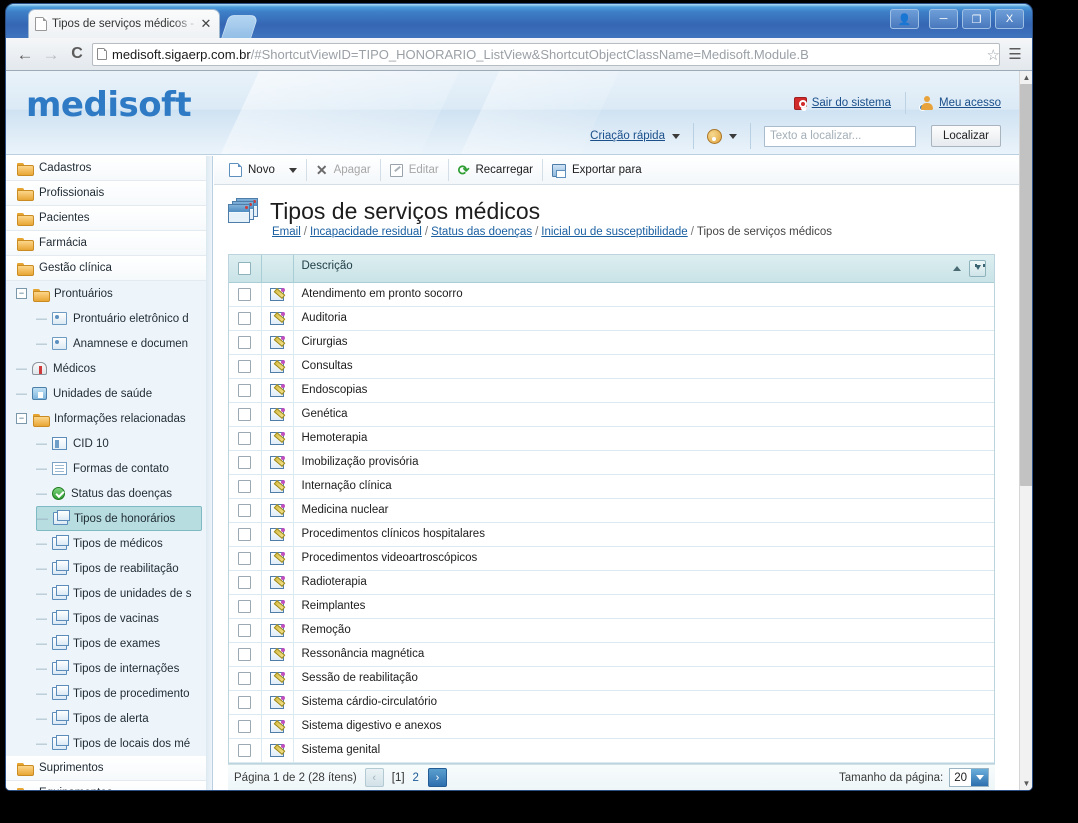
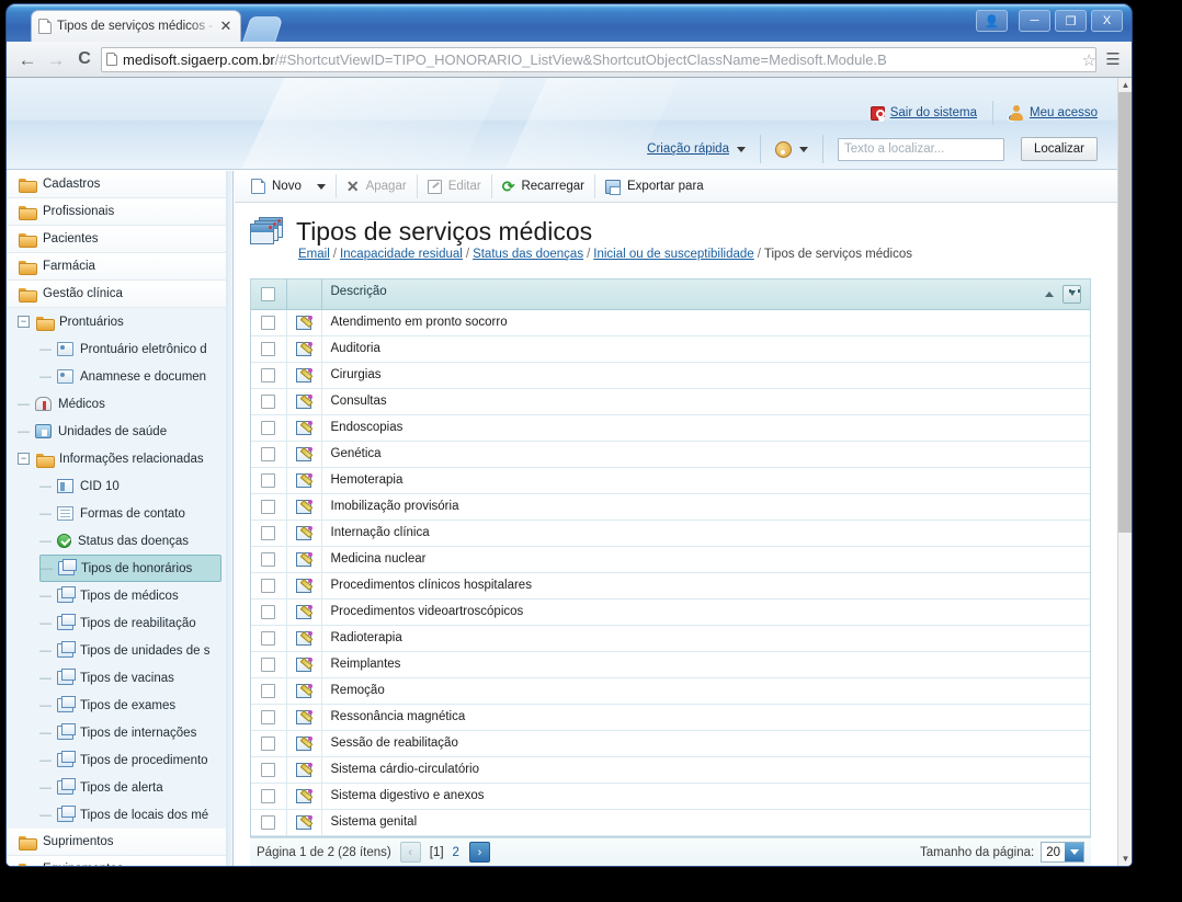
  Tipos de serviços médicos -
  ✕
  👤
  ─
  ❐
  X
  ←
  →
  C
  medisoft.sigaerp.com.br
  /#ShortcutViewID=TIPO_HONORARIO_ListView&ShortcutObjectClassName=Medisoft.Module.B
  ☰
  ☆
- medisoft
  Sair do sistema
  Meu acesso
  Criação rápida
  Texto a localizar...
  Localizar
  Cadastros
  Profissionais
  Pacientes
  Farmácia
  Gestão clínica
  −
  Prontuários
  —
  Prontuário eletrônico d
  —
  Anamnese e documen
  —
  Médicos
  —
  Unidades de saúde
  −
  Informações relacionadas
  —
  CID 10
  —
  Formas de contato
  —
  Status das doenças
  —
  Tipos de honorários
  —
  Tipos de médicos
  —
  Tipos de reabilitação
  —
  Tipos de unidades de s
  —
  Tipos de vacinas
  —
  Tipos de exames
  —
  Tipos de internações
  —
  Tipos de procedimento
  —
  Tipos de alerta
  —
  Tipos de locais dos mé
  Suprimentos
  Novo
  ✕
  Apagar
  Editar
  ⟳
  Recarregar
  Exportar para
  Tipos de serviços médicos
  Email / Incapacidade residual / Status das doenças / Inicial ou de susceptibilidade / Tipos de serviços médicos
  		Descrição
  		Atendimento em pronto socorro
  		Auditoria
  		Cirurgias
  		Consultas
  		Endoscopias
  		Genética
  		Hemoterapia
  		Imobilização provisória
  		Internação clínica
  		Medicina nuclear
  		Procedimentos clínicos hospitalares
  		Procedimentos videoartroscópicos
  		Radioterapia
  		Reimplantes
  		Remoção
  		Ressonância magnética
  		Sessão de reabilitação
  		Sistema cárdio-circulatório
  		Sistema digestivo e anexos
  		Sistema genital
  Página 1 de 2 (28 ítens)
  ‹
  [1]
  2
  ›
  Tamanho da página:
  20
  ▲
  ▼
